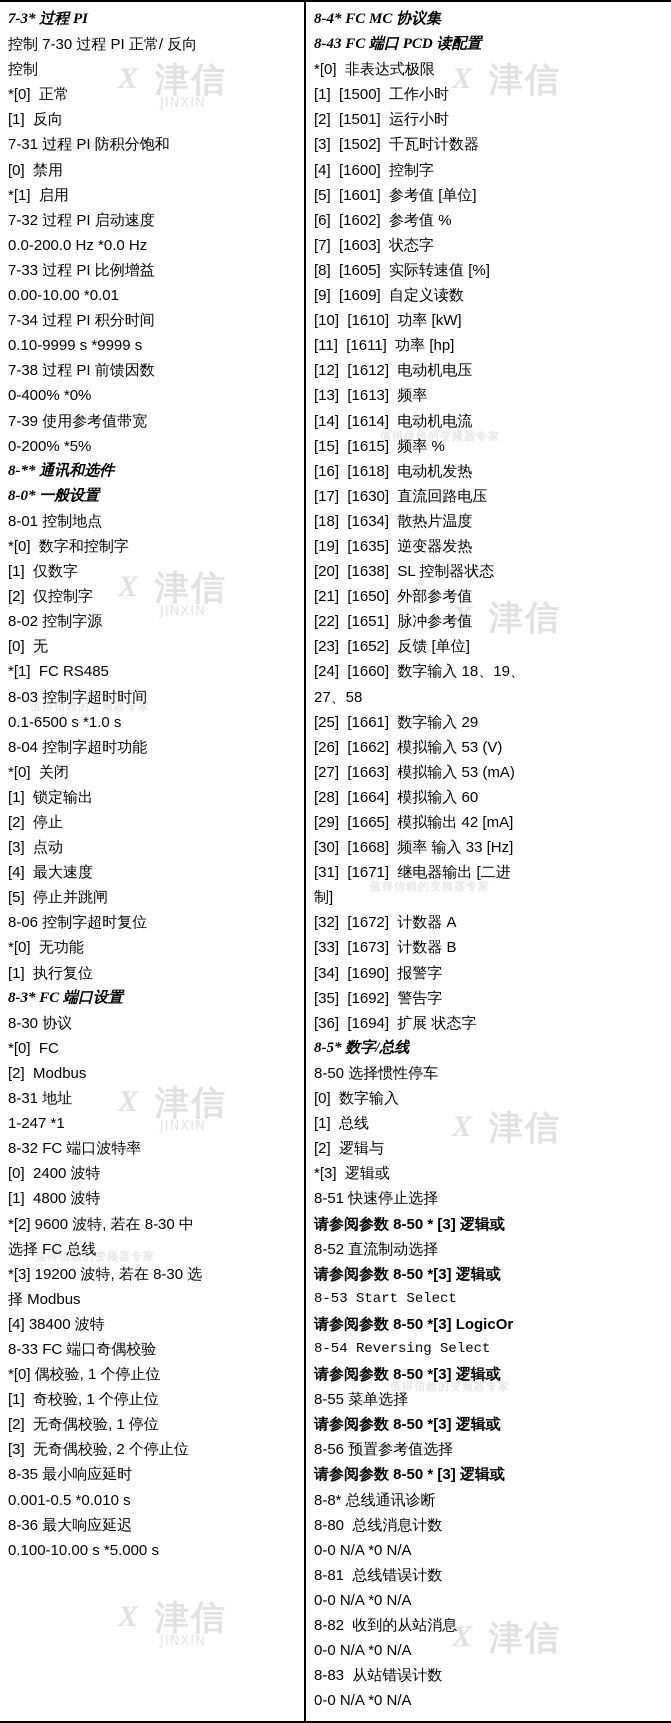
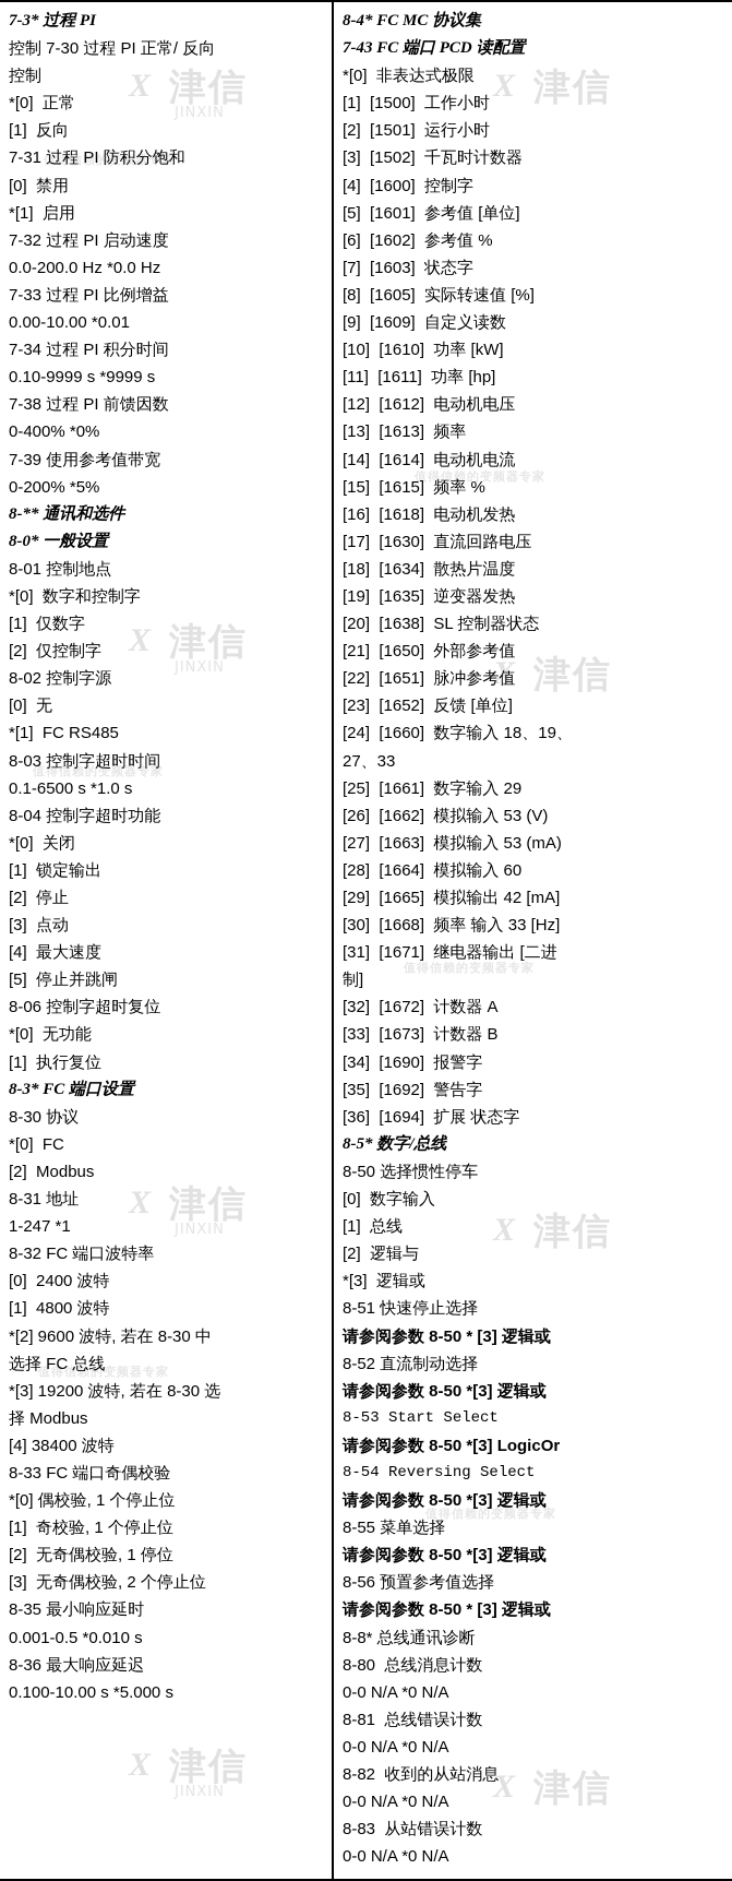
  X
  津信
  JINXIN
  值得信赖的变频器专家
  X
  津信
  JINXIN
  值得信赖的变频器专家
  X
  津信
  JINXIN
  值得信赖的变频器专家
  X
  津信
  JINXIN
  X
  津信
  值得信赖的变频器专家
  X
  津信
  值得信赖的变频器专家
  X
  津信
  值得信赖的变频器专家
  X
  津信
  7-3* 过程 PI
  控制 7-30 过程 PI 正常/ 反向
  控制
  *[0] 正常
  [1] 反向
  7-31 过程 PI 防积分饱和
  [0] 禁用
  *[1] 启用
  7-32 过程 PI 启动速度
  0.0-200.0 Hz *0.0 Hz
  7-33 过程 PI 比例增益
  0.00-10.00 *0.01
  7-34 过程 PI 积分时间
  0.10-9999 s *9999 s
  7-38 过程 PI 前馈因数
  0-400% *0%
  7-39 使用参考值带宽
  0-200% *5%
  8-** 通讯和选件
  8-0* 一般设置
  8-01 控制地点
  *[0] 数字和控制字
  [1] 仅数字
  [2] 仅控制字
  8-02 控制字源
  [0] 无
  *[1] FC RS485
  8-03 控制字超时时间
  0.1-6500 s *1.0 s
  8-04 控制字超时功能
  *[0] 关闭
  [1] 锁定输出
  [2] 停止
  [3] 点动
  [4] 最大速度
  [5] 停止并跳闸
  8-06 控制字超时复位
  *[0] 无功能
  [1] 执行复位
  8-3* FC 端口设置
  8-30 协议
  *[0] FC
  [2] Modbus
  8-31 地址
  1-247 *1
  8-32 FC 端口波特率
  [0] 2400 波特
  [1] 4800 波特
  *[2] 9600 波特, 若在 8-30 中
  选择 FC 总线
  *[3] 19200 波特, 若在 8-30 选
  择 Modbus
  [4] 38400 波特
  8-33 FC 端口奇偶校验
  *[0] 偶校验, 1 个停止位
  [1] 奇校验, 1 个停止位
  [2] 无奇偶校验, 1 停位
  [3] 无奇偶校验, 2 个停止位
  8-35 最小响应延时
  0.001-0.5 *0.010 s
  8-36 最大响应延迟
  0.100-10.00 s *5.000 s
  8-4* FC MC 协议集
- 8-43 FC 端口 PCD 读配置
+ 7-43 FC 端口 PCD 读配置
  *[0] 非表达式极限
  [1] [1500] 工作小时
  [2] [1501] 运行小时
  [3] [1502] 千瓦时计数器
  [4] [1600] 控制字
  [5] [1601] 参考值 [单位]
  [6] [1602] 参考值 %
  [7] [1603] 状态字
  [8] [1605] 实际转速值 [%]
  [9] [1609] 自定义读数
  [10] [1610] 功率 [kW]
  [11] [1611] 功率 [hp]
  [12] [1612] 电动机电压
  [13] [1613] 频率
  [14] [1614] 电动机电流
  [15] [1615] 频率 %
  [16] [1618] 电动机发热
  [17] [1630] 直流回路电压
  [18] [1634] 散热片温度
  [19] [1635] 逆变器发热
  [20] [1638] SL 控制器状态
  [21] [1650] 外部参考值
  [22] [1651] 脉冲参考值
  [23] [1652] 反馈 [单位]
  [24] [1660] 数字输入 18、19、
- 27、58
+ 27、33
  [25] [1661] 数字输入 29
  [26] [1662] 模拟输入 53 (V)
  [27] [1663] 模拟输入 53 (mA)
  [28] [1664] 模拟输入 60
  [29] [1665] 模拟输出 42 [mA]
  [30] [1668] 频率 输入 33 [Hz]
  [31] [1671] 继电器输出 [二进
  制]
  [32] [1672] 计数器 A
  [33] [1673] 计数器 B
  [34] [1690] 报警字
  [35] [1692] 警告字
  [36] [1694] 扩展 状态字
  8-5* 数字/总线
  8-50 选择惯性停车
  [0] 数字输入
  [1] 总线
  [2] 逻辑与
  *[3] 逻辑或
  8-51 快速停止选择
  请参阅参数 8-50 * [3] 逻辑或
  8-52 直流制动选择
  请参阅参数 8-50 *[3] 逻辑或
  8-53 Start Select
  请参阅参数 8-50 *[3] LogicOr
  8-54 Reversing Select
  请参阅参数 8-50 *[3] 逻辑或
  8-55 菜单选择
  请参阅参数 8-50 *[3] 逻辑或
  8-56 预置参考值选择
  请参阅参数 8-50 * [3] 逻辑或
  8-8* 总线通讯诊断
  8-80 总线消息计数
  0-0 N/A *0 N/A
  8-81 总线错误计数
  0-0 N/A *0 N/A
  8-82 收到的从站消息
  0-0 N/A *0 N/A
  8-83 从站错误计数
  0-0 N/A *0 N/A
